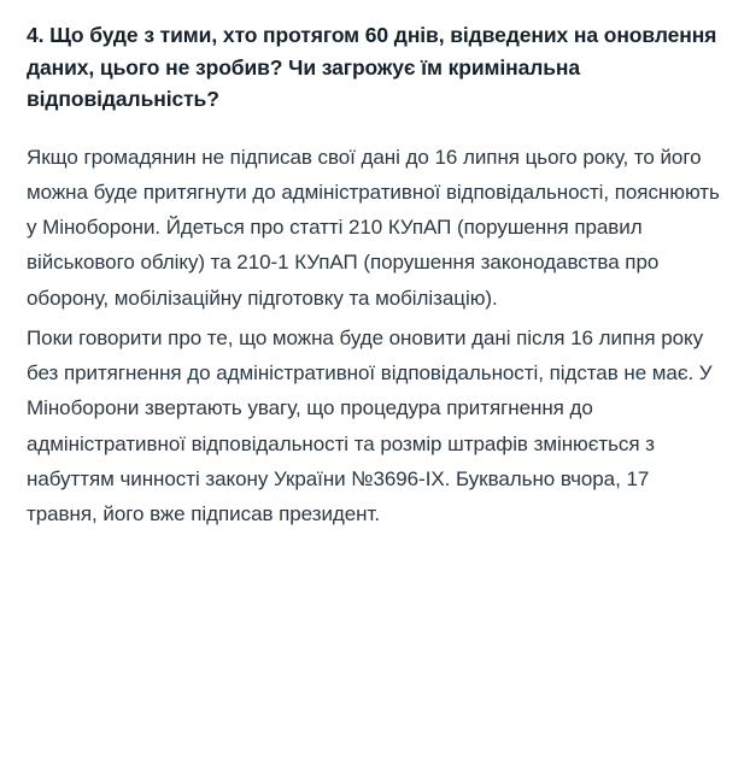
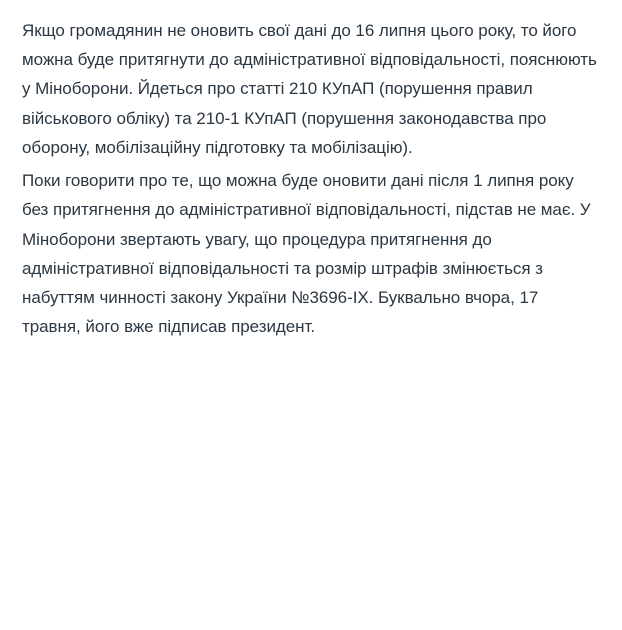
- 4. Що буде з тими, хто протягом 60 днів, відведених на оновлення даних, цього не зробив? Чи загрожує їм кримінальна відповідальність?
- Якщо громадянин не підписав свої дані до 16 липня цього року, то його можна буде притягнути до адміністративної відповідальності, пояснюють у Міноборони. Йдеться про статті 210 КУпАП (порушення правил військового обліку) та 210-1 КУпАП (порушення законодавства про оборону, мобілізаційну підготовку та мобілізацію).
+ Якщо громадянин не оновить свої дані до 16 липня цього року, то його можна буде притягнути до адміністративної відповідальності, пояснюють у Міноборони. Йдеться про статті 210 КУпАП (порушення правил військового обліку) та 210-1 КУпАП (порушення законодавства про оборону, мобілізаційну підготовку та мобілізацію).
- Поки говорити про те, що можна буде оновити дані після 16 липня року без притягнення до адміністративної відповідальності, підстав не має. У Міноборони звертають увагу, що процедура притягнення до адміністративної відповідальності та розмір штрафів змінюється з набуттям чинності закону України №3696-IX. Буквально вчора, 17 травня, його вже підписав президент.
+ Поки говорити про те, що можна буде оновити дані після 1 липня року без притягнення до адміністративної відповідальності, підстав не має. У Міноборони звертають увагу, що процедура притягнення до адміністративної відповідальності та розмір штрафів змінюється з набуттям чинності закону України №3696-IX. Буквально вчора, 17 травня, його вже підписав президент.
